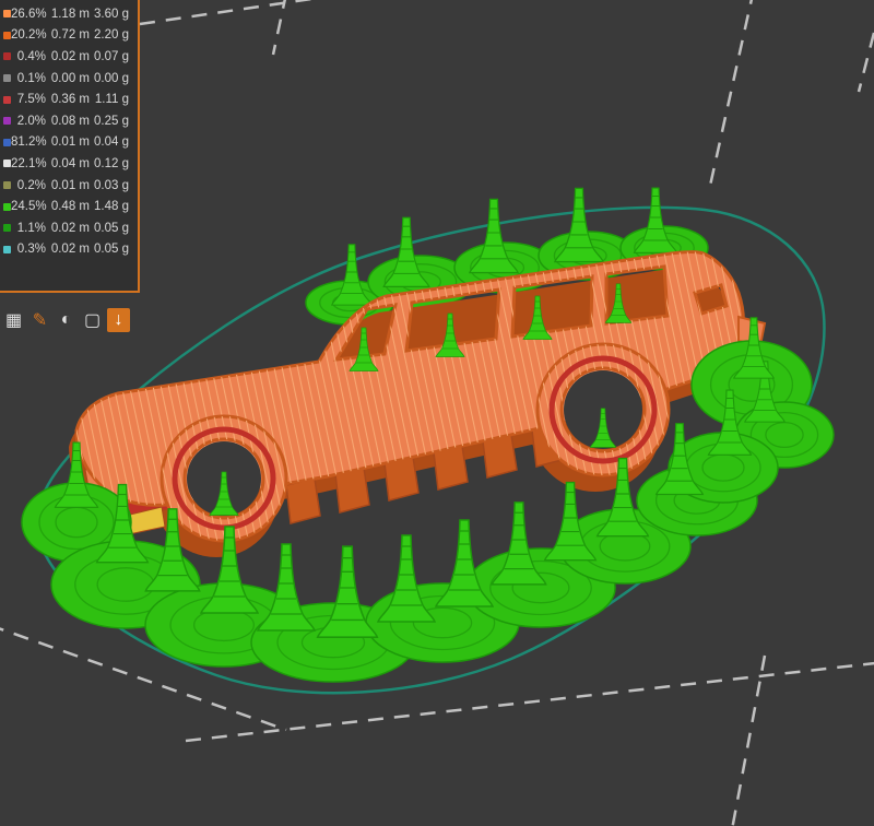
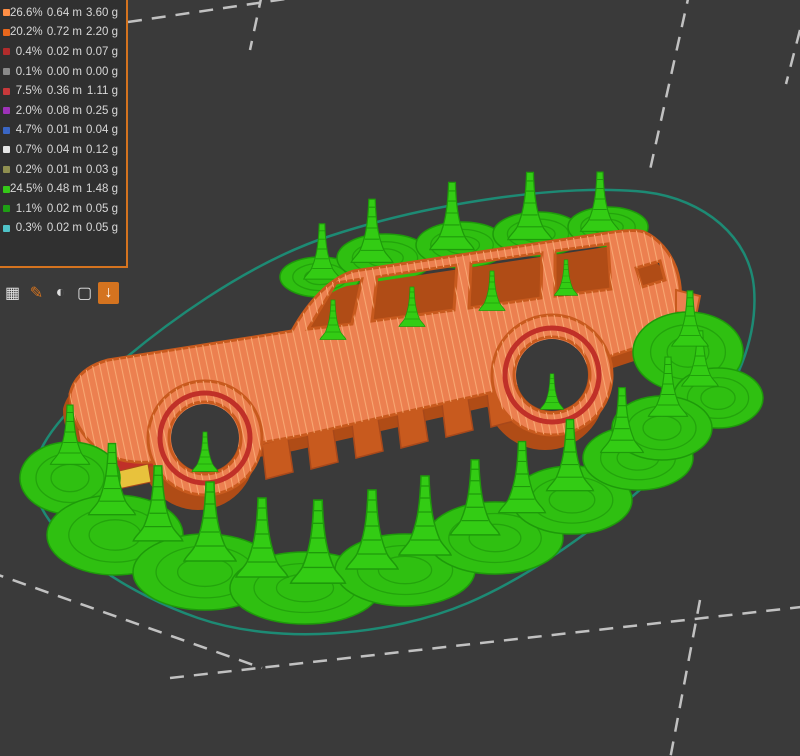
  26.6%
- 1.18 m
+ 0.64 m
  3.60 g
  20.2%
  0.72 m
  2.20 g
  0.4%
  0.02 m
  0.07 g
  0.1%
  0.00 m
  0.00 g
  7.5%
  0.36 m
  1.11 g
  2.0%
  0.08 m
  0.25 g
- 81.2%
+ 4.7%
  0.01 m
  0.04 g
- 22.1%
+ 0.7%
  0.04 m
  0.12 g
  0.2%
  0.01 m
  0.03 g
  24.5%
  0.48 m
  1.48 g
  1.1%
  0.02 m
  0.05 g
  0.3%
  0.02 m
  0.05 g
  ▦
  ✎
  ◐
  ▢
  ↓
